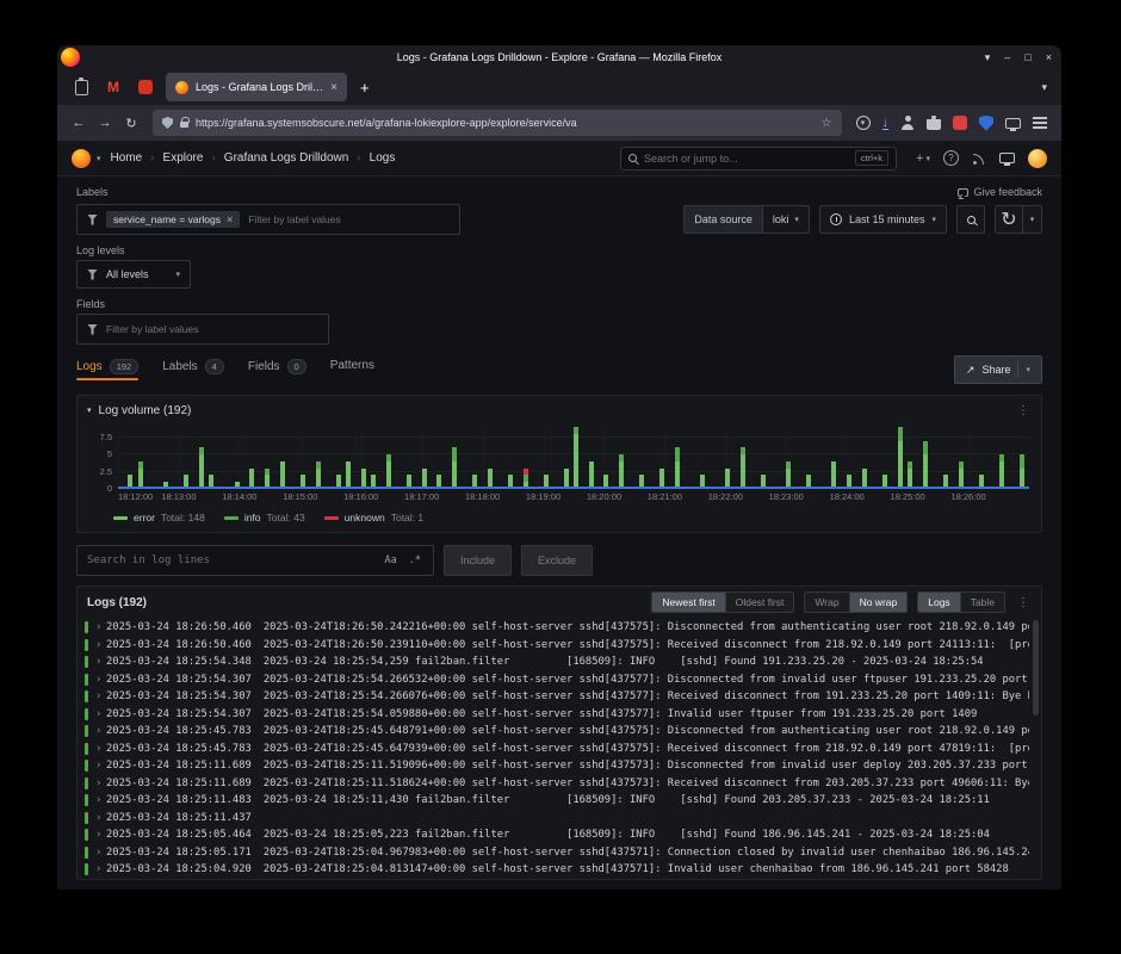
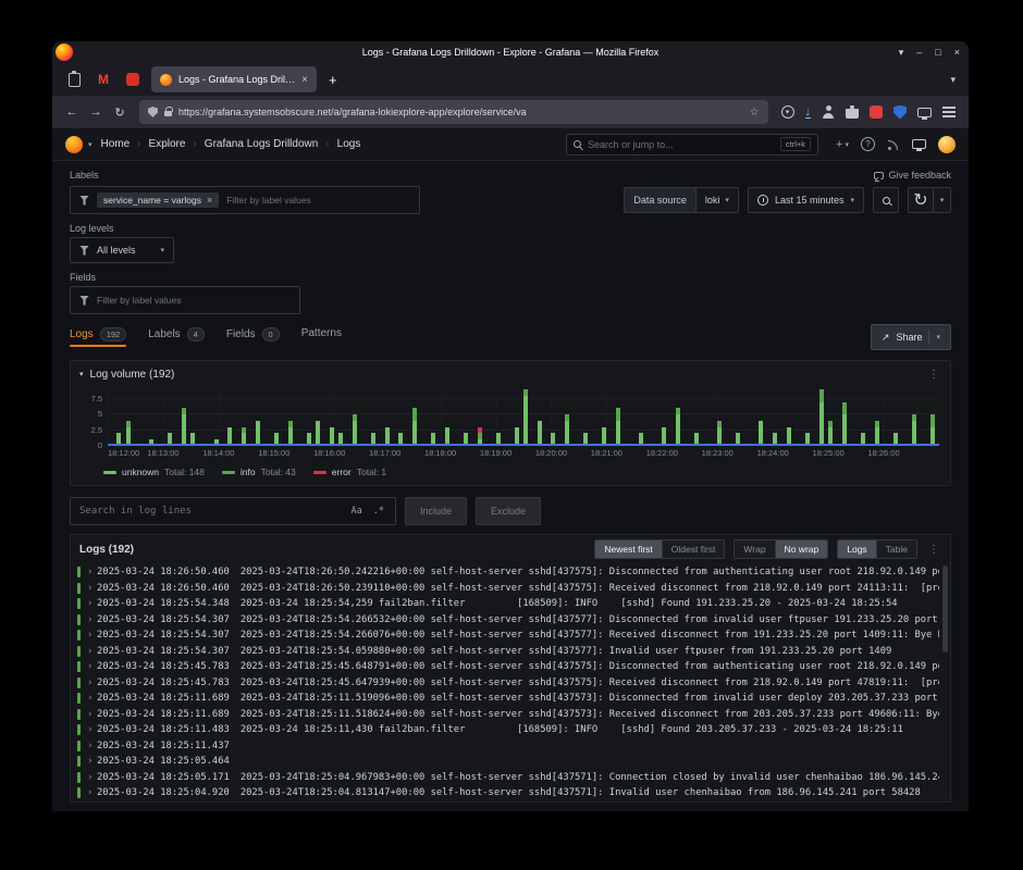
  Logs - Grafana Logs Drilldown - Explore - Grafana — Mozilla Firefox
  ▾
  –
  □
  ×
  M
  Logs - Grafana Logs Drilld
  ×
  +
  ▾
  ←
  →
  ↻
  https://grafana.systemsobscure.net/a/grafana-lokiexplore-app/explore/service/va
  ☆
  ↓
  Home
  ›
  Explore
  ›
  Grafana Logs Drilldown
  ›
  Logs
  Search or jump to...
  ctrl+k
  +
  ?
  Labels
  Give feedback
  service_name = varlogs
  ×
  Filter by label values
  Data source
  loki
  Last 15 minutes
  ↻
  Log levels
  All levels
  Fields
  Filter by label values
  Logs
  192
  Labels
  4
  Fields
  0
  Patterns
  ↗
  Share
  Log volume (192)
  ⋮
  0
  2.5
  5
  7.5
  18:12:00
  18:13:00
  18:14:00
  18:15:00
  18:16:00
  18:17:00
  18:18:00
  18:19:00
  18:20:00
  18:21:00
  18:22:00
  18:23:00
  18:24:00
  18:25:00
  18:26:00
- error
+ unknown
  Total: 148
  info
  Total: 43
- unknown
+ error
  Total: 1
  Search in log lines
  Aa
  .*
  Include
  Exclude
  Logs (192)
  Newest first
  Oldest first
  Wrap
  No wrap
  Logs
  Table
  ⋮
  ›
  2025-03-24 18:26:50.460
  2025-03-24T18:26:50.242216+00:00 self-host-server sshd[437575]: Disconnected from authenticating user root 218.92.0.149 p
  ›
  2025-03-24 18:26:50.460
  2025-03-24T18:26:50.239110+00:00 self-host-server sshd[437575]: Received disconnect from 218.92.0.149 port 24113:11: [pr
  ›
  2025-03-24 18:25:54.348
  2025-03-24 18:25:54,259 fail2ban.filter [168509]: INFO [sshd] Found 191.233.25.20 - 2025-03-24 18:25:54
  ›
  2025-03-24 18:25:54.307
  2025-03-24T18:25:54.266532+00:00 self-host-server sshd[437577]: Disconnected from invalid user ftpuser 191.233.25.20 port
  ›
  2025-03-24 18:25:54.307
  2025-03-24T18:25:54.266076+00:00 self-host-server sshd[437577]: Received disconnect from 191.233.25.20 port 1409:11: Bye
  ›
  2025-03-24 18:25:54.307
  2025-03-24T18:25:54.059880+00:00 self-host-server sshd[437577]: Invalid user ftpuser from 191.233.25.20 port 1409
  ›
  2025-03-24 18:25:45.783
  2025-03-24T18:25:45.648791+00:00 self-host-server sshd[437575]: Disconnected from authenticating user root 218.92.0.149 p
  ›
  2025-03-24 18:25:45.783
  2025-03-24T18:25:45.647939+00:00 self-host-server sshd[437575]: Received disconnect from 218.92.0.149 port 47819:11: [pr
  ›
  2025-03-24 18:25:11.689
  2025-03-24T18:25:11.519096+00:00 self-host-server sshd[437573]: Disconnected from invalid user deploy 203.205.37.233 port
  ›
  2025-03-24 18:25:11.689
  2025-03-24T18:25:11.518624+00:00 self-host-server sshd[437573]: Received disconnect from 203.205.37.233 port 49606:11: By
  ›
  2025-03-24 18:25:11.483
  2025-03-24 18:25:11,430 fail2ban.filter [168509]: INFO [sshd] Found 203.205.37.233 - 2025-03-24 18:25:11
  ›
  2025-03-24 18:25:11.437
  ›
  2025-03-24 18:25:05.464
- 2025-03-24 18:25:05,223 fail2ban.filter [168509]: INFO [sshd] Found 186.96.145.241 - 2025-03-24 18:25:04
  ›
  2025-03-24 18:25:05.171
  2025-03-24T18:25:04.967983+00:00 self-host-server sshd[437571]: Connection closed by invalid user chenhaibao 186.96.145.2
  ›
  2025-03-24 18:25:04.920
  2025-03-24T18:25:04.813147+00:00 self-host-server sshd[437571]: Invalid user chenhaibao from 186.96.145.241 port 58428
